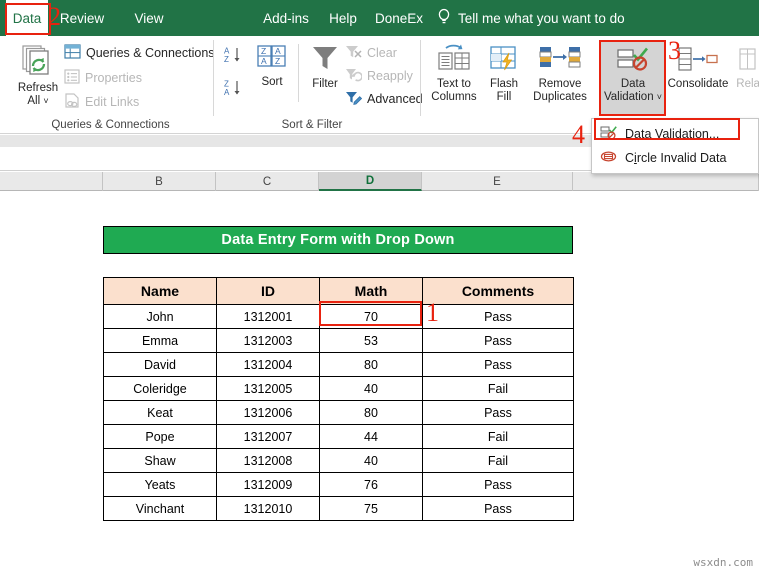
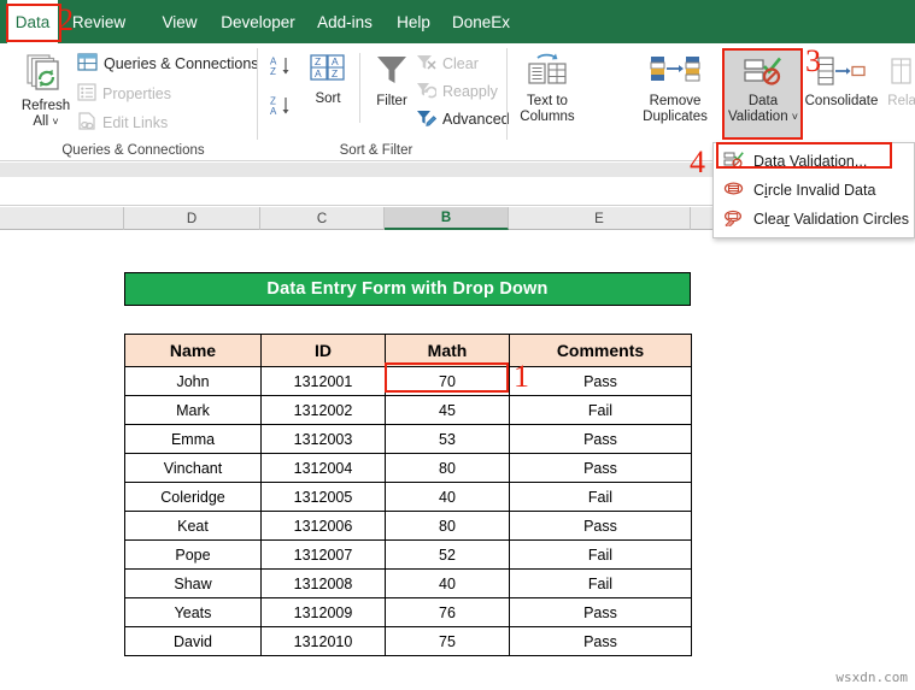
  Data
  Review
  View
+ Developer
  Add-ins
  Help
  DoneEx
- Tell me what you want to do
  Refresh
  All ˅
  Queries & Connections
  Properties
  Edit Links
  Queries & Connections
  A
  Z
  Z
  A
  Z
  A
  A
  Z
  Sort
  Filter
  Clear
  Reapply
  Advance
  Sort & Filter
  Text to
  Columns
- Flash
- Fill
  Remove
  Duplicates
  Data
  Validation ˅
  Consolidate
- B
+ D
  C
- D
+ B
  E
  Data Entry Form with Drop Down
  Name	ID	Math	Comments
  John	1312001	70	Pass
+ Mark	1312002	45	Fail
  Emma	1312003	53	Pass
- David	1312004	80	Pass
+ Vinchant	1312004	80	Pass
  Coleridge	1312005	40	Fail
  Keat	1312006	80	Pass
- Pope	1312007	44	Fail
+ Pope	1312007	52	Fail
  Shaw	1312008	40	Fail
  Yeats	1312009	76	Pass
- Vinchant	1312010	75	Pass
+ David	1312010	75	Pass
  Data Validation...
  Circle Invalid Data
+ Clear Validation Circles
  2
  3
  4
  1
  wsxdn.com
